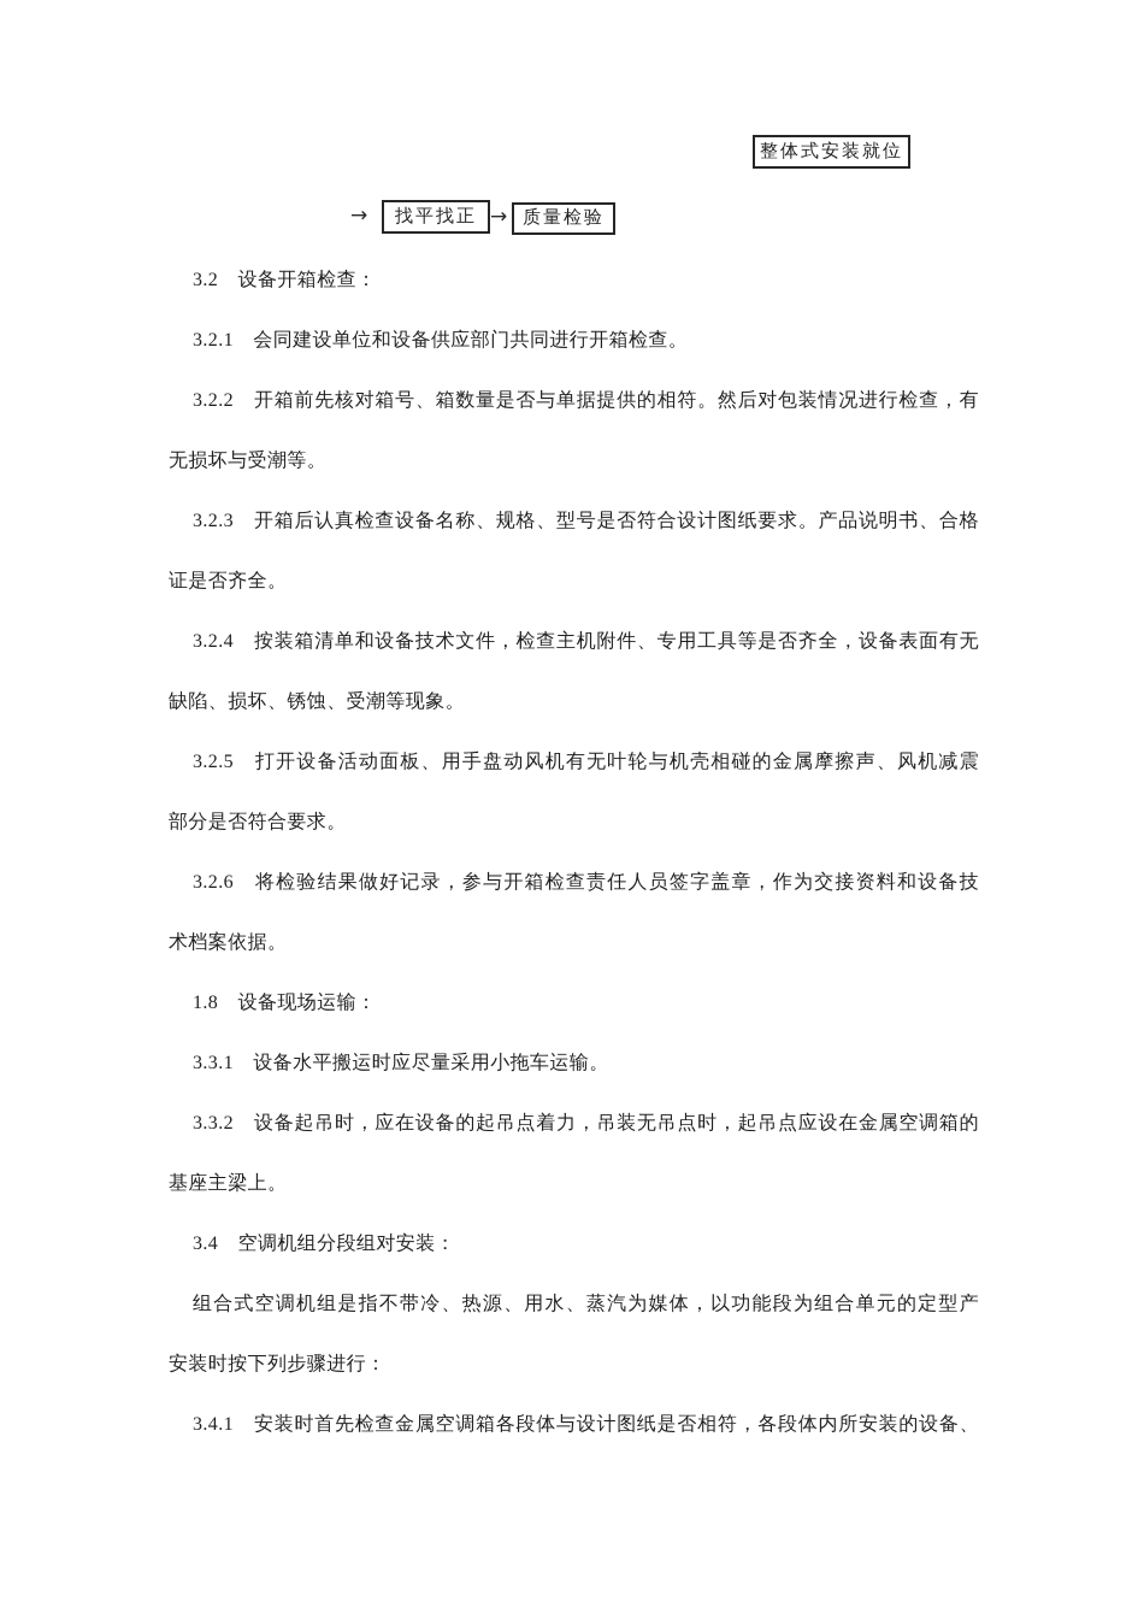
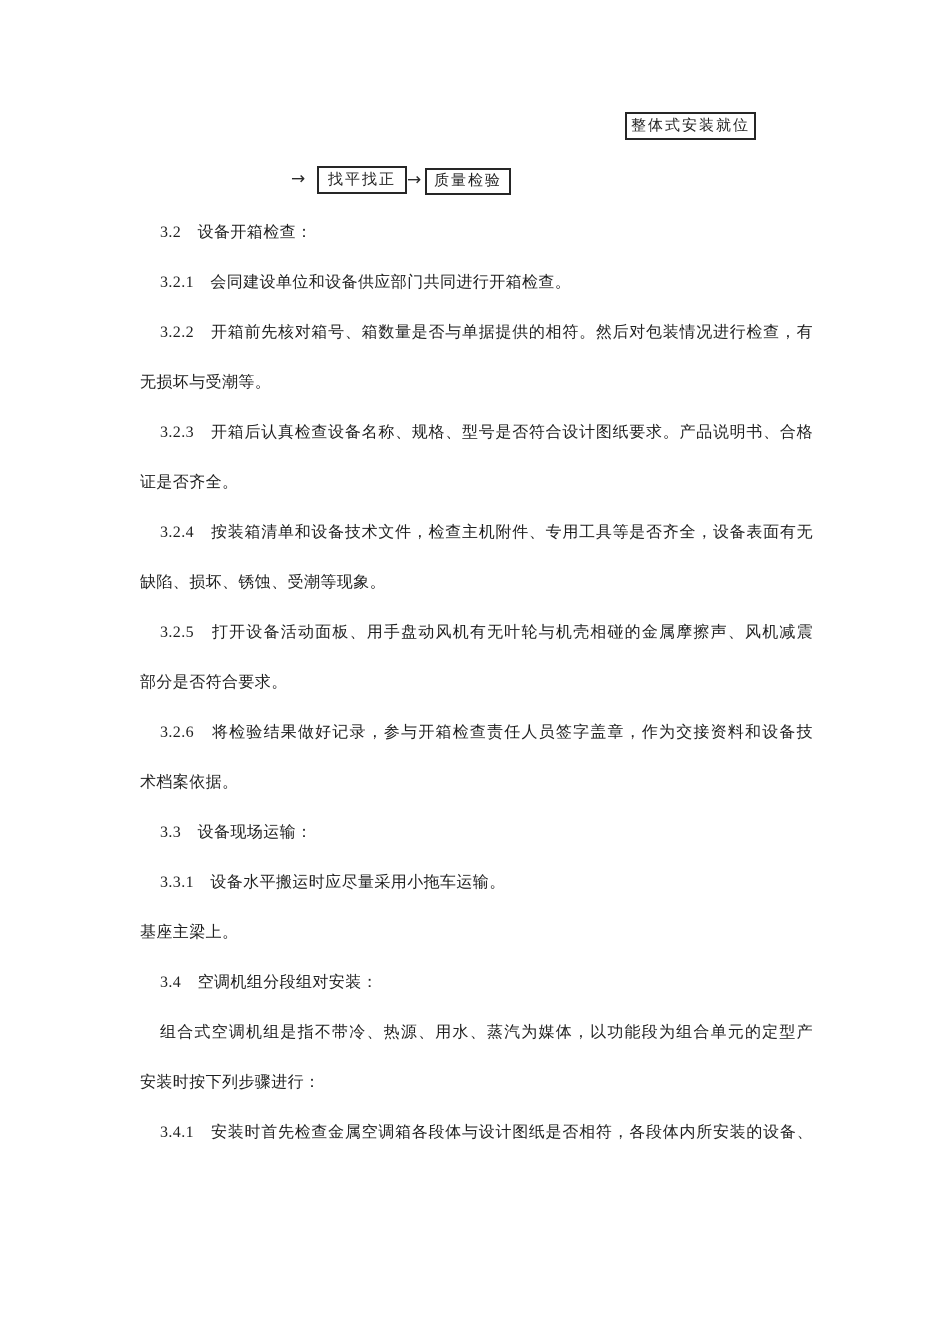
  整体式安装就位
  →
  找平找正
  →
  质量检验
  3.2 设备开箱检查：
  3.2.1 会同建设单位和设备供应部门共同进行开箱检查。
  3.2.2 开箱前先核对箱号、箱数量是否与单据提供的相符。然后对包装情况进行检查，有
  无损坏与受潮等。
  3.2.3 开箱后认真检查设备名称、规格、型号是否符合设计图纸要求。产品说明书、合格
  证是否齐全。
  3.2.4 按装箱清单和设备技术文件，检查主机附件、专用工具等是否齐全，设备表面有无
  缺陷、损坏、锈蚀、受潮等现象。
  3.2.5 打开设备活动面板、用手盘动风机有无叶轮与机壳相碰的金属摩擦声、风机减震
  部分是否符合要求。
  3.2.6 将检验结果做好记录，参与开箱检查责任人员签字盖章，作为交接资料和设备技
  术档案依据。
- 1.8 设备现场运输：
+ 3.3 设备现场运输：
  3.3.1 设备水平搬运时应尽量采用小拖车运输。
- 3.3.2 设备起吊时，应在设备的起吊点着力，吊装无吊点时，起吊点应设在金属空调箱的
  基座主梁上。
  3.4 空调机组分段组对安装：
  组合式空调机组是指不带冷、热源、用水、蒸汽为媒体，以功能段为组合单元的定型产
  安装时按下列步骤进行：
  3.4.1 安装时首先检查金属空调箱各段体与设计图纸是否相符，各段体内所安装的设备、
